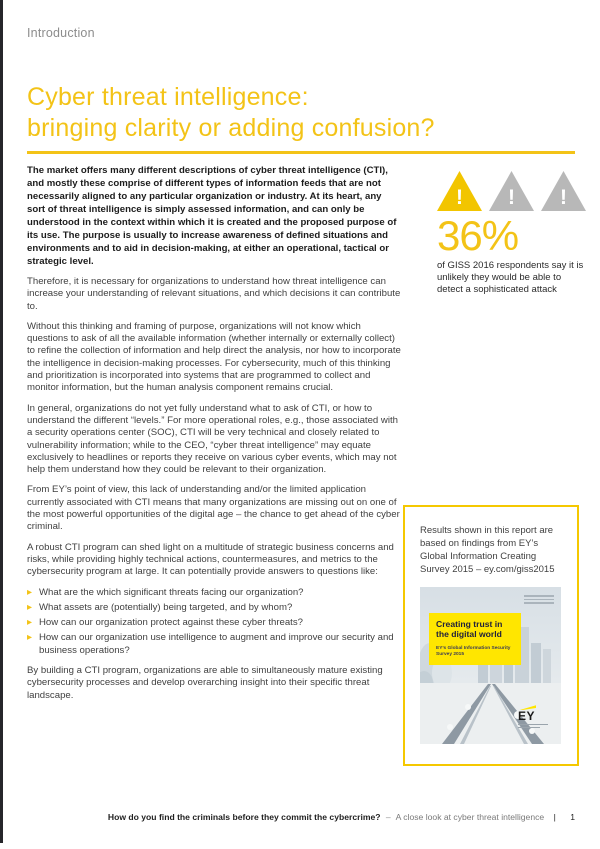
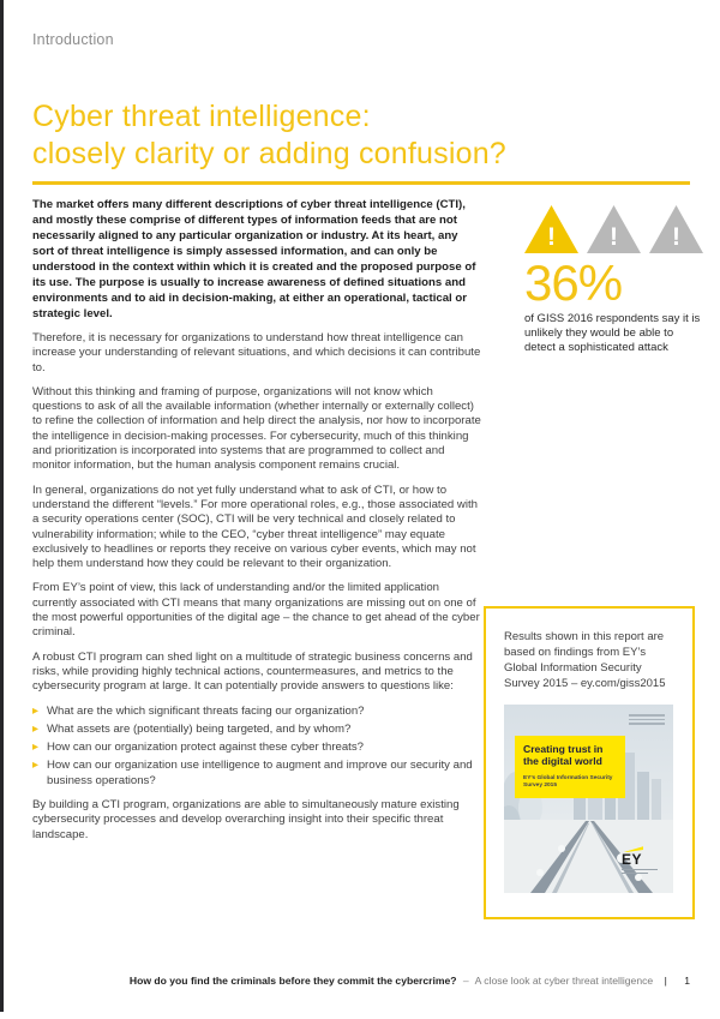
  Introduction
  Cyber threat intelligence:
- bringing clarity or adding confusion?
+ closely clarity or adding confusion?
  The market offers many different descriptions of cyber threat intelligence (CTI), and mostly these comprise of different types of information feeds that are not necessarily aligned to any particular organization or industry. At its heart, any sort of threat intelligence is simply assessed information, and can only be understood in the context within which it is created and the proposed purpose of its use. The purpose is usually to increase awareness of defined situations and environments and to aid in decision-making, at either an operational, tactical or strategic level.
  Therefore, it is necessary for organizations to understand how threat intelligence can increase your understanding of relevant situations, and which decisions it can contribute to.
  Without this thinking and framing of purpose, organizations will not know which questions to ask of all the available information (whether internally or externally collect) to refine the collection of information and help direct the analysis, nor how to incorporate the intelligence in decision-making processes. For cybersecurity, much of this thinking and prioritization is incorporated into systems that are programmed to collect and monitor information, but the human analysis component remains crucial.
  In general, organizations do not yet fully understand what to ask of CTI, or how to understand the different “levels.” For more operational roles, e.g., those associated with a security operations center (SOC), CTI will be very technical and closely related to vulnerability information; while to the CEO, “cyber threat intelligence” may equate exclusively to headlines or reports they receive on various cyber events, which may not help them understand how they could be relevant to their organization.
  From EY’s point of view, this lack of understanding and/or the limited application currently associated with CTI means that many organizations are missing out on one of the most powerful opportunities of the digital age – the chance to get ahead of the cyber criminal.
  A robust CTI program can shed light on a multitude of strategic business concerns and risks, while providing highly technical actions, countermeasures, and metrics to the cybersecurity program at large. It can potentially provide answers to questions like:
  ▸
  What are the which significant threats facing our organization?
  ▸
  What assets are (potentially) being targeted, and by whom?
  ▸
  How can our organization protect against these cyber threats?
  ▸
  How can our organization use intelligence to augment and improve our security and business operations?
  By building a CTI program, organizations are able to simultaneously mature existing cybersecurity processes and develop overarching insight into their specific threat landscape.
  !
  !
  !
  36%
  of GISS 2016 respondents say it is unlikely they would be able to detect a sophisticated attack
- Results shown in this report are based on findings from EY’s Global Information Creating Survey 2015 – ey.com/giss2015
+ Results shown in this report are based on findings from EY’s Global Information Security Survey 2015 – ey.com/giss2015
  Creating trust in the digital world
  EY
  How do you find the criminals before they commit the cybercrime? – A close look at cyber threat intelligence | 1
